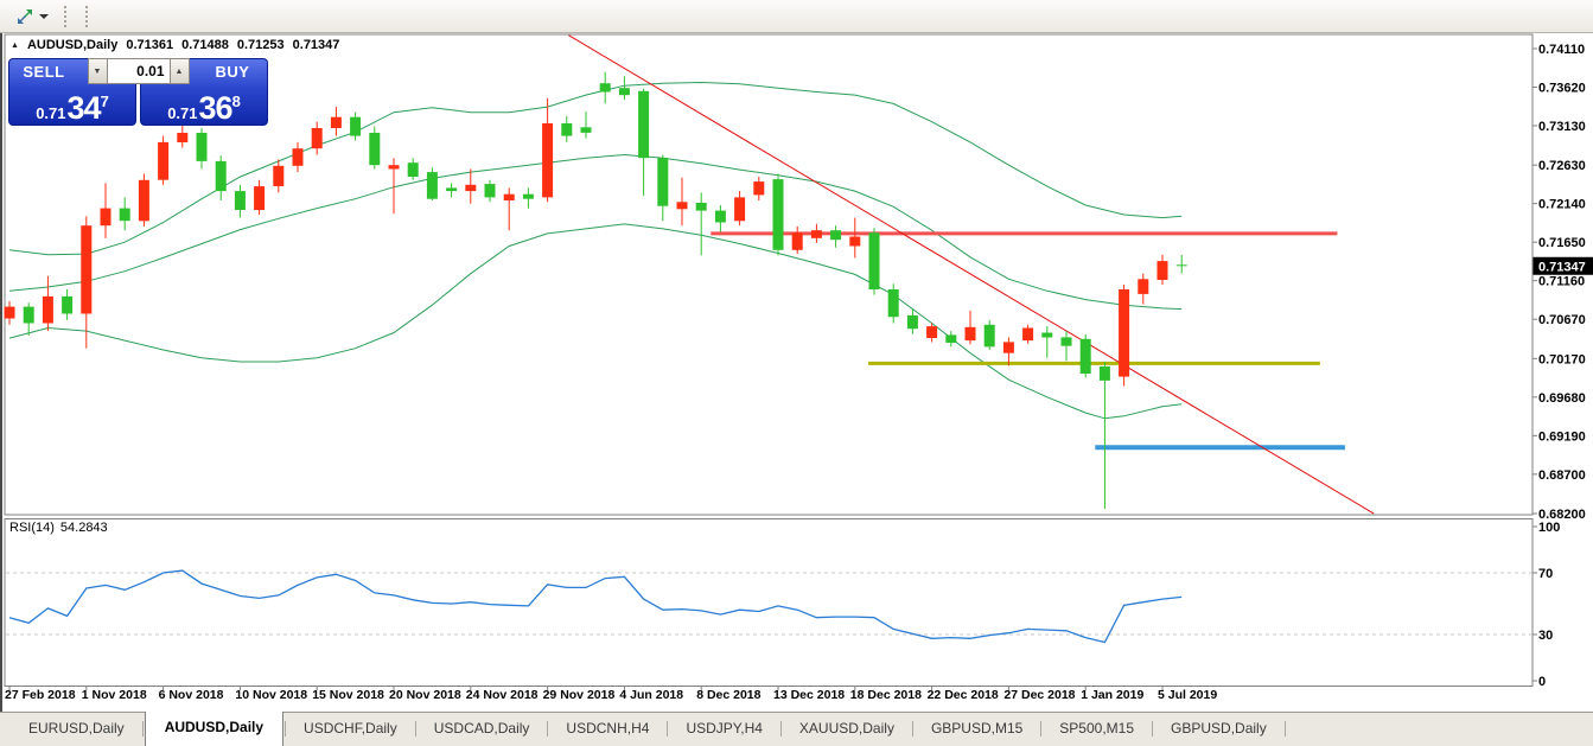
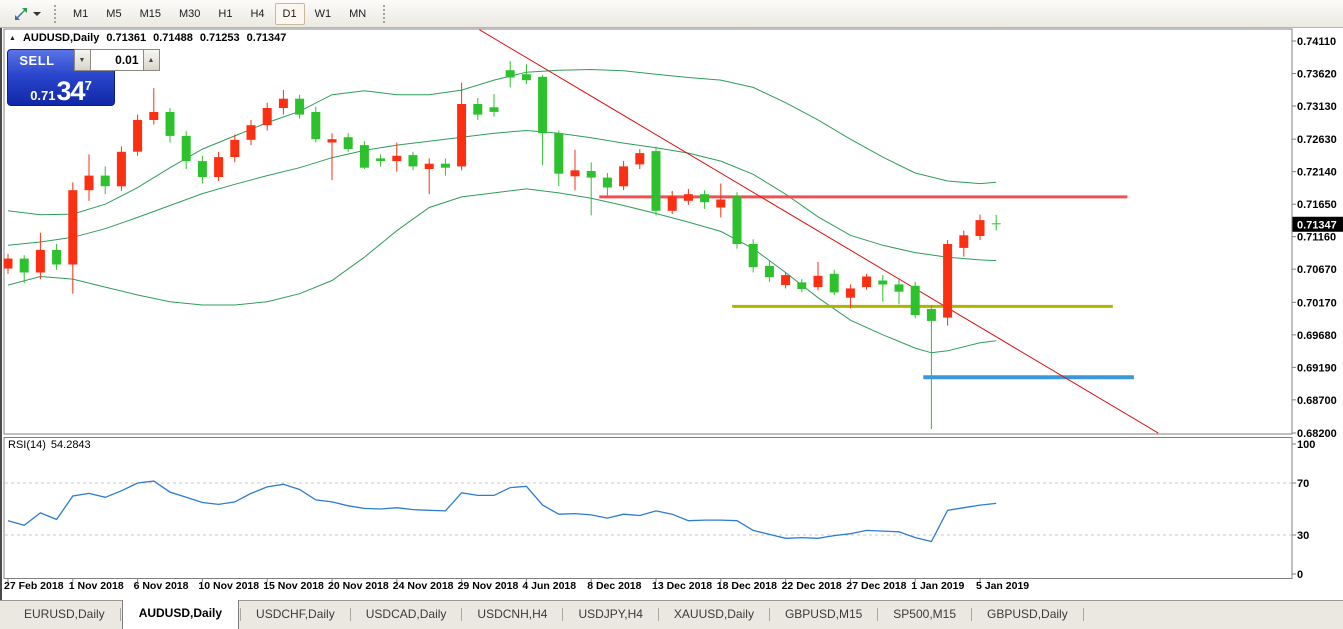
+ M1
+ M5
+ M15
+ M30
+ H1
+ H4
+ D1
+ W1
+ MN
  0.74110
  0.73620
  0.73130
  0.72630
  0.72140
  0.71650
  0.71160
  0.70670
  0.70170
  0.69680
  0.69190
  0.68700
  0.68200
  0.71347
  100
  70
  30
  0
  27 Feb 2018
  1 Nov 2018
  6 Nov 2018
  10 Nov 2018
  15 Nov 2018
  20 Nov 2018
  24 Nov 2018
  29 Nov 2018
  4 Jun 2018
  8 Dec 2018
  13 Dec 2018
  18 Dec 2018
  22 Dec 2018
  27 Dec 2018
  1 Jan 2019
- 5 Jul 2019
+ 5 Jan 2019
  AUDUSD,Daily
  0.71361
  0.71488
  0.71253
  0.71347
  RSI(14)
  54.2843
  SELL
  0.71347
  0.01
- BUY
- 0.71368
  EURUSD,Daily
  AUDUSD,Daily
  USDCHF,Daily
  USDCAD,Daily
  USDCNH,H4
  USDJPY,H4
  XAUUSD,Daily
  GBPUSD,M15
  SP500,M15
  GBPUSD,Daily
